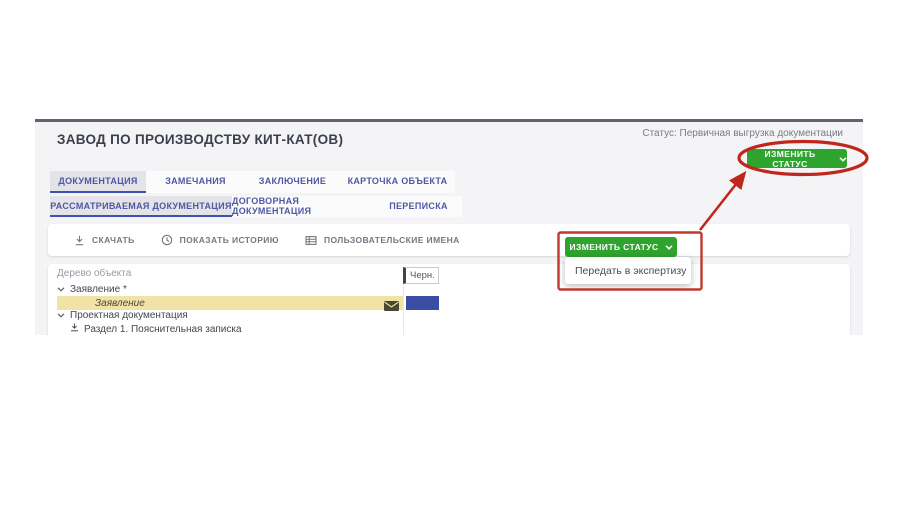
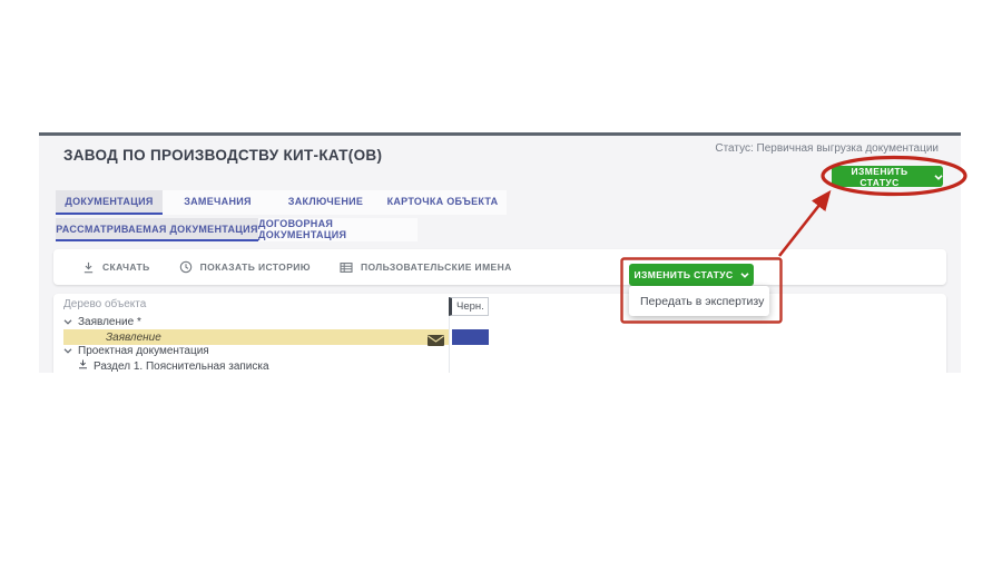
  ЗАВОД ПО ПРОИЗВОДСТВУ КИТ-КАТ(ОВ)
  Статус: Первичная выгрузка документации
  ИЗМЕНИТЬ СТАТУС
  ДОКУМЕНТАЦИЯ
  ЗАМЕЧАНИЯ
  ЗАКЛЮЧЕНИЕ
  КАРТОЧКА ОБЪЕКТА
  РАССМАТРИВАЕМАЯ ДОКУМЕНТАЦИЯ
  ДОГОВОРНАЯ ДОКУМЕНТАЦИЯ
- ПЕРЕПИСКА
  СКАЧАТЬ
  ПОКАЗАТЬ ИСТОРИЮ
  ПОЛЬЗОВАТЕЛЬСКИЕ ИМЕНА
  ИЗМЕНИТЬ СТАТУС
  Передать в экспертизу
  Дерево объекта
  Черн.
  Заявление *
  Заявление
  Проектная документация
  Раздел 1. Пояснительная записка
